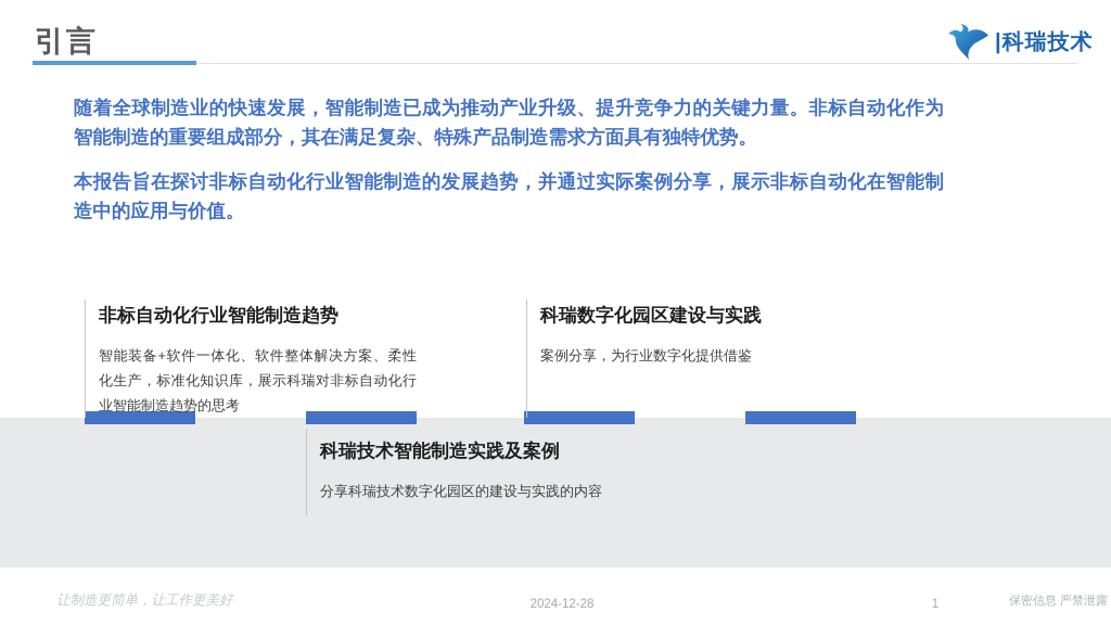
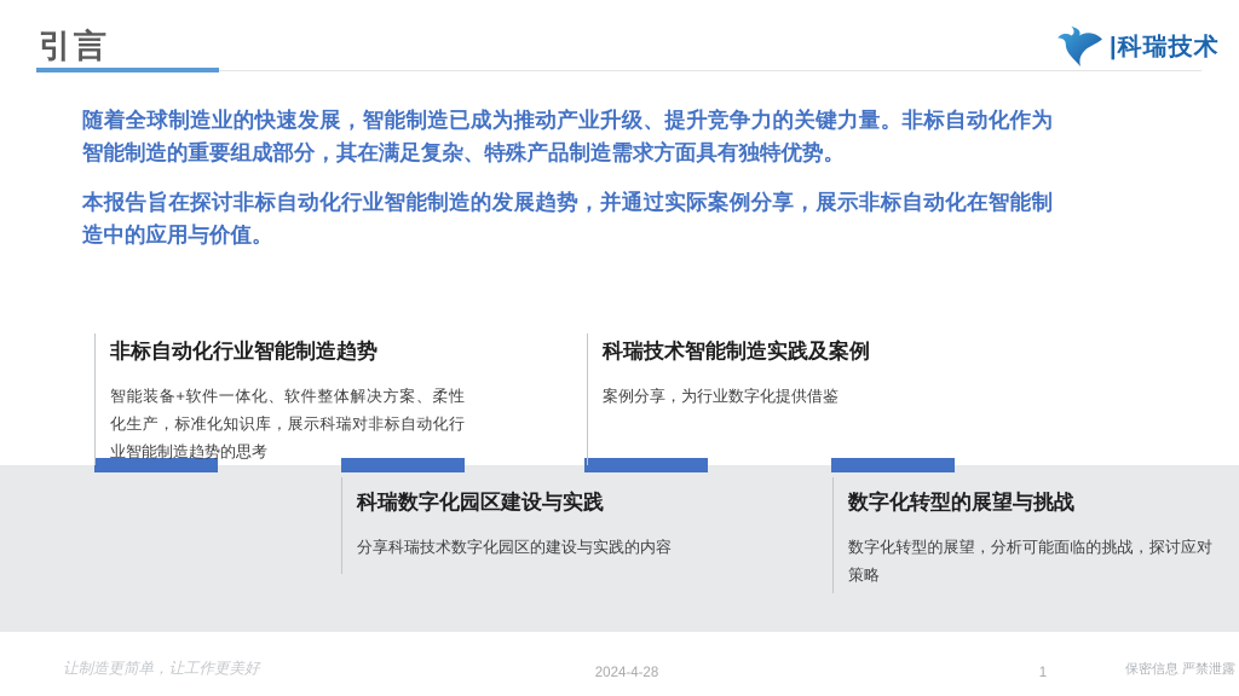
  引言
  |科瑞技术
  随着全球制造业的快速发展，智能制造已成为推动产业升级、提升竞争力的关键力量。非标自动化作为智能制造的重要组成部分，其在满足复杂、特殊产品制造需求方面具有独特优势。
  本报告旨在探讨非标自动化行业智能制造的发展趋势，并通过实际案例分享，展示非标自动化在智能制造中的应用与价值。
  非标自动化行业智能制造趋势
  智能装备+软件一体化、软件整体解决方案、柔性化生产，标准化知识库，展示科瑞对非标自动化行业智能制造趋势的思考
- 科瑞数字化园区建设与实践
+ 科瑞技术智能制造实践及案例
  案例分享，为行业数字化提供借鉴
- 科瑞技术智能制造实践及案例
+ 科瑞数字化园区建设与实践
  分享科瑞技术数字化园区的建设与实践的内容
+ 数字化转型的展望与挑战
+ 数字化转型的展望，分析可能面临的挑战，探讨应对策略
  让制造更简单，让工作更美好
- 2024-12-28
+ 2024-4-28
  1
  保密信息 严禁泄露
